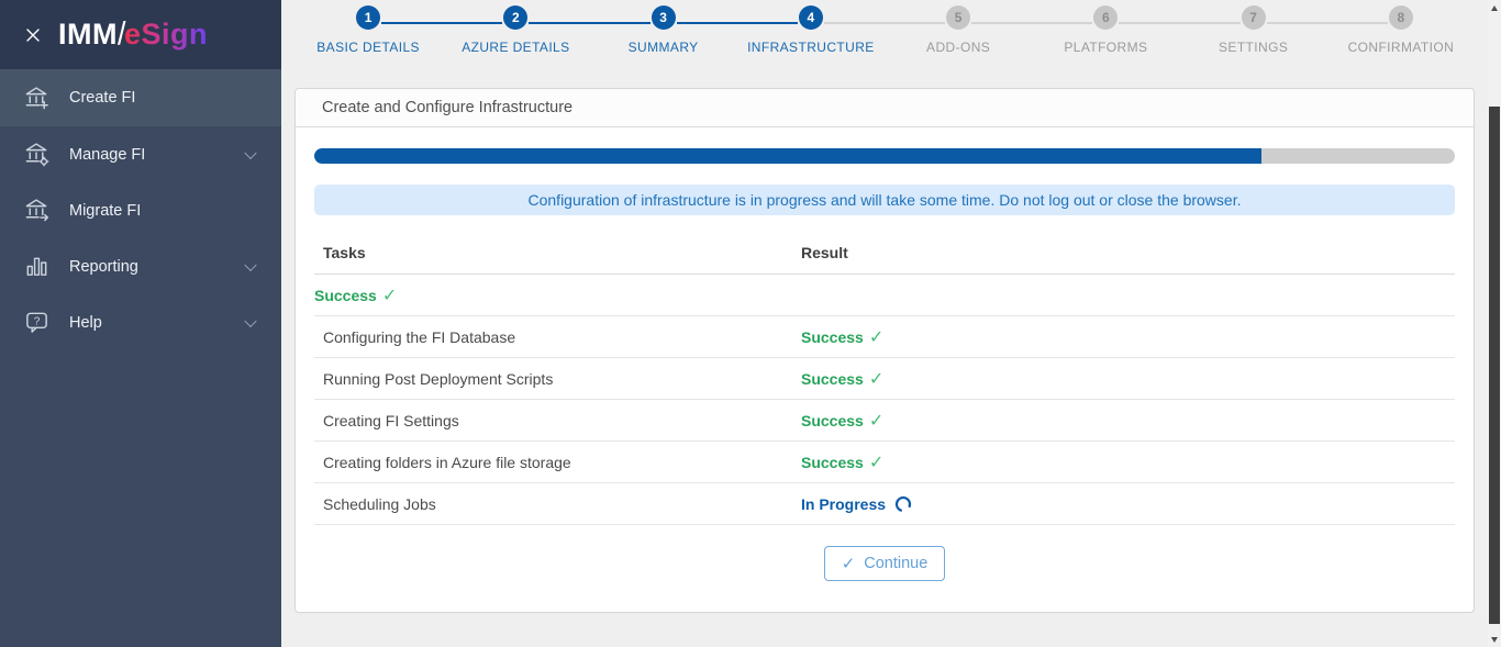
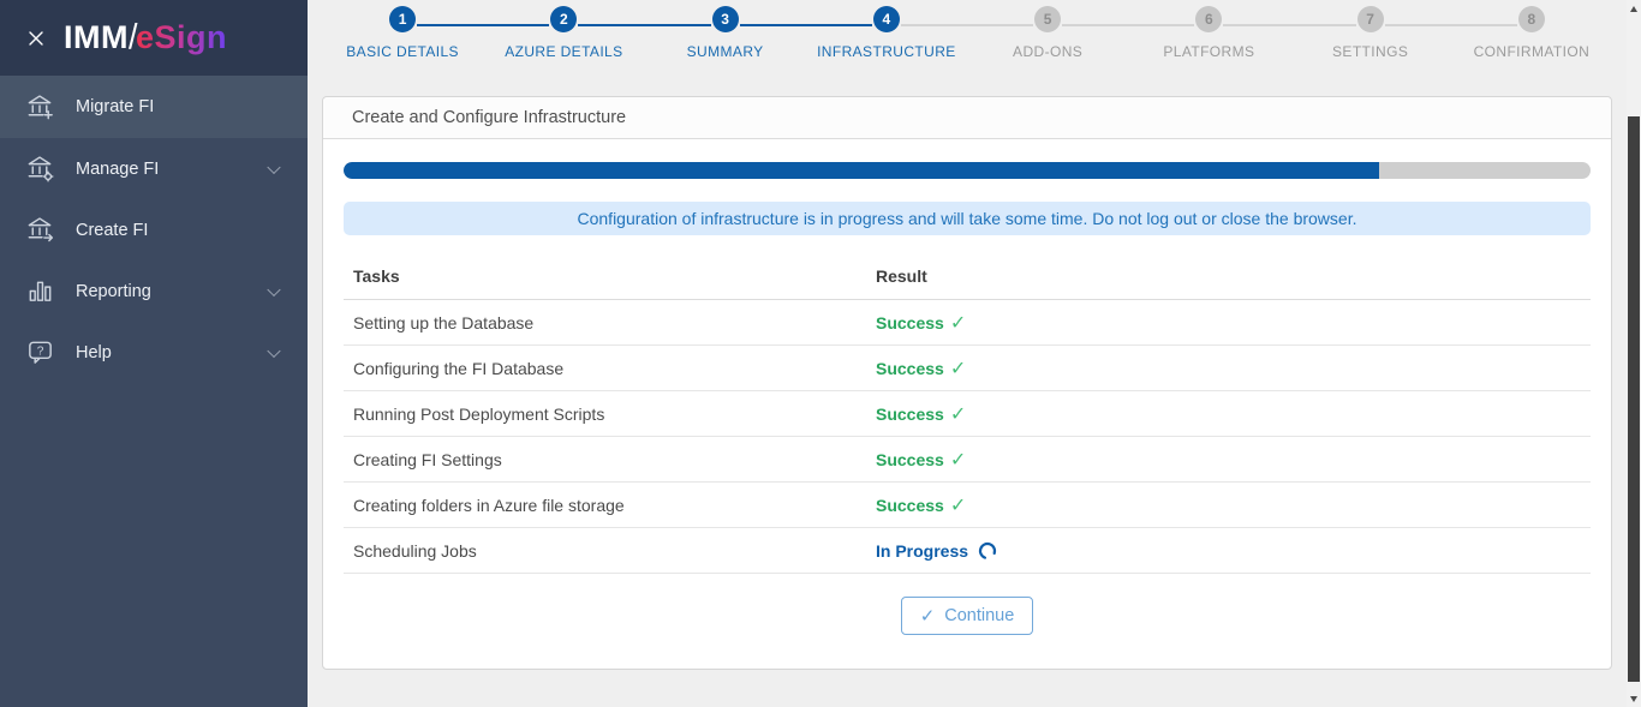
  IMM/eSign
- Create FI
+ Migrate FI
  Manage FI
- Migrate FI
+ Create FI
  Reporting
  ?
  Help
  1
  BASIC DETAILS
  2
  AZURE DETAILS
  3
  SUMMARY
  4
  INFRASTRUCTURE
  5
  ADD-ONS
  6
  PLATFORMS
  7
  SETTINGS
  8
  CONFIRMATION
  Create and Configure Infrastructure
  Configuration of infrastructure is in progress and will take some time. Do not log out or close the browser.
  Tasks
  Result
+ Setting up the Database
  Success
  ✓
  Configuring the FI Database
  Success
  ✓
  Running Post Deployment Scripts
  Success
  ✓
  Creating FI Settings
  Success
  ✓
  Creating folders in Azure file storage
  Success
  ✓
  Scheduling Jobs
  In Progress
  ✓
  Continue
